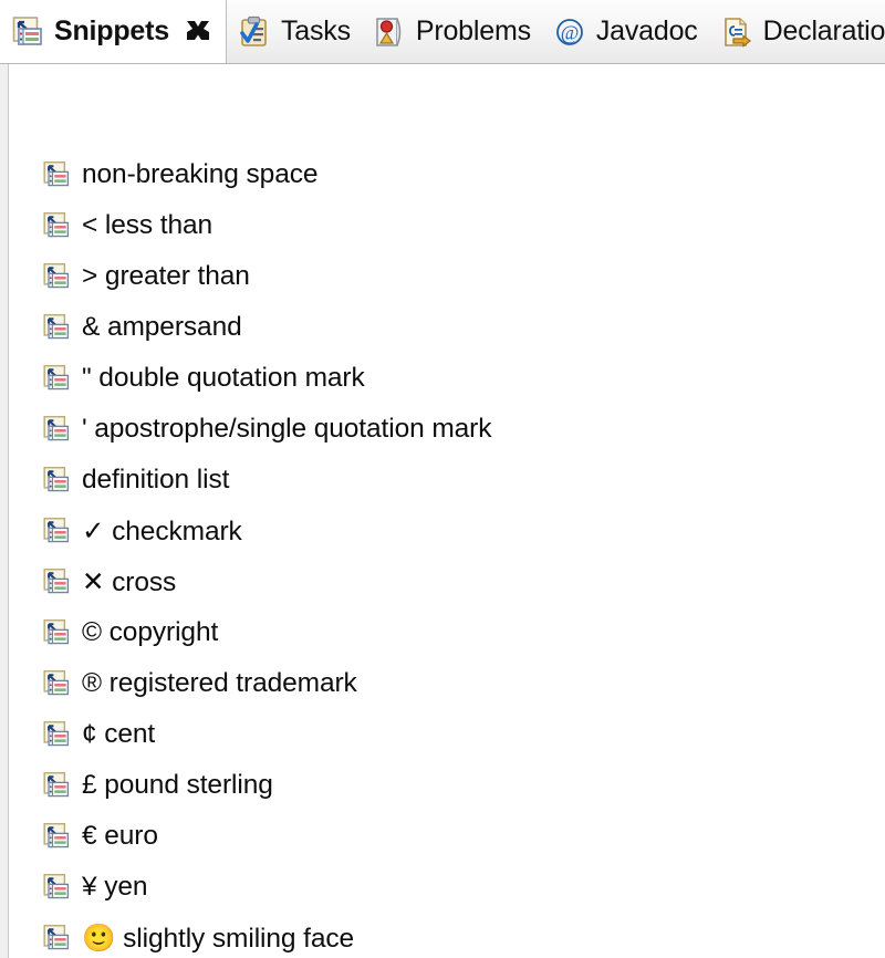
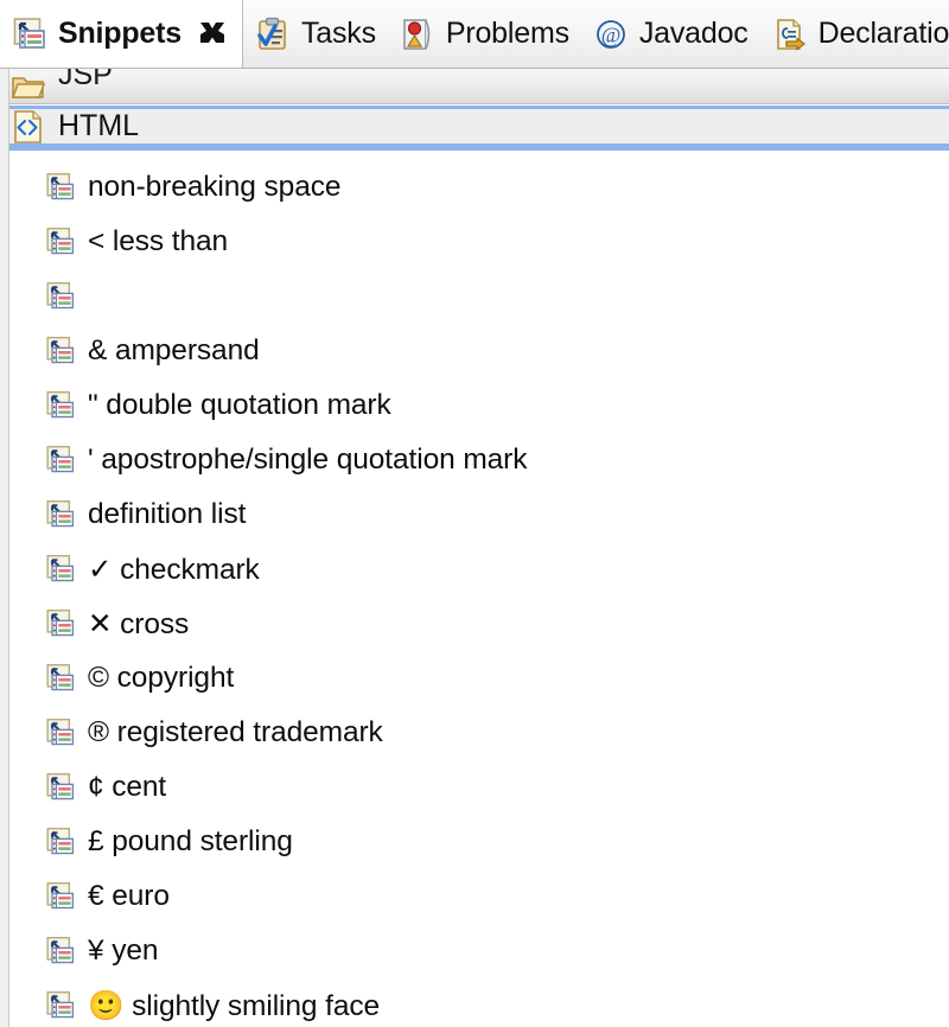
  Snippets
  Tasks
  Problems
  @
  Javadoc
  Declaratio
+ JSP
+ HTML
  non-breaking space
  < less than
- > greater than
  & ampersand
  " double quotation mark
  ' apostrophe/single quotation mark
  definition list
  ✓ checkmark
  ✕ cross
  © copyright
  ® registered trademark
  ¢ cent
  £ pound sterling
  € euro
  ¥ yen
  🙂 slightly smiling face
